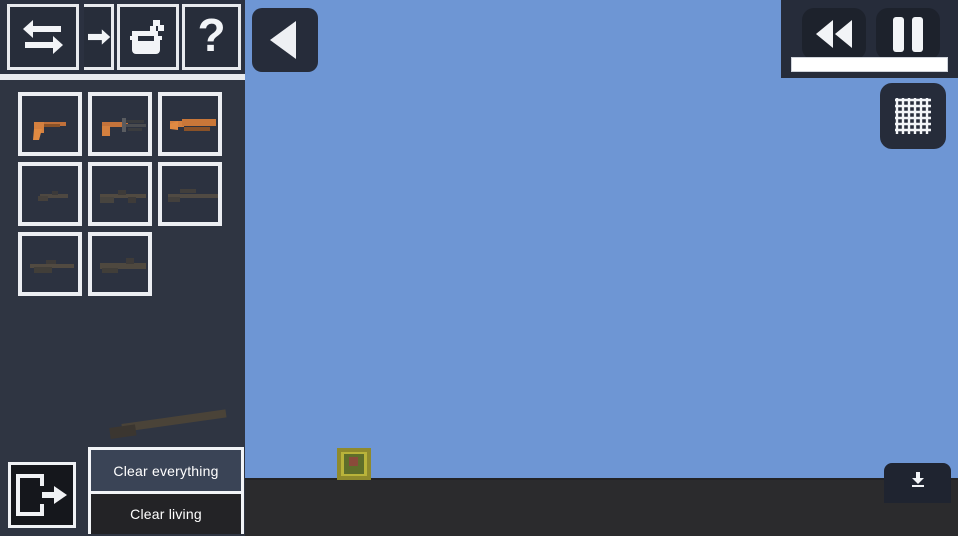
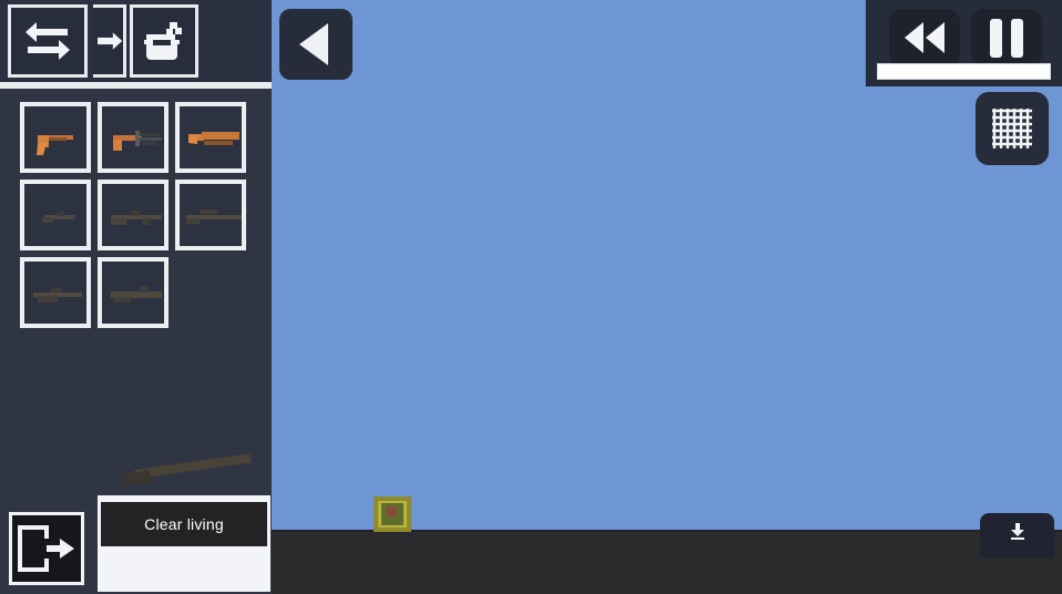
- ?
- Clear everything
  Clear living
